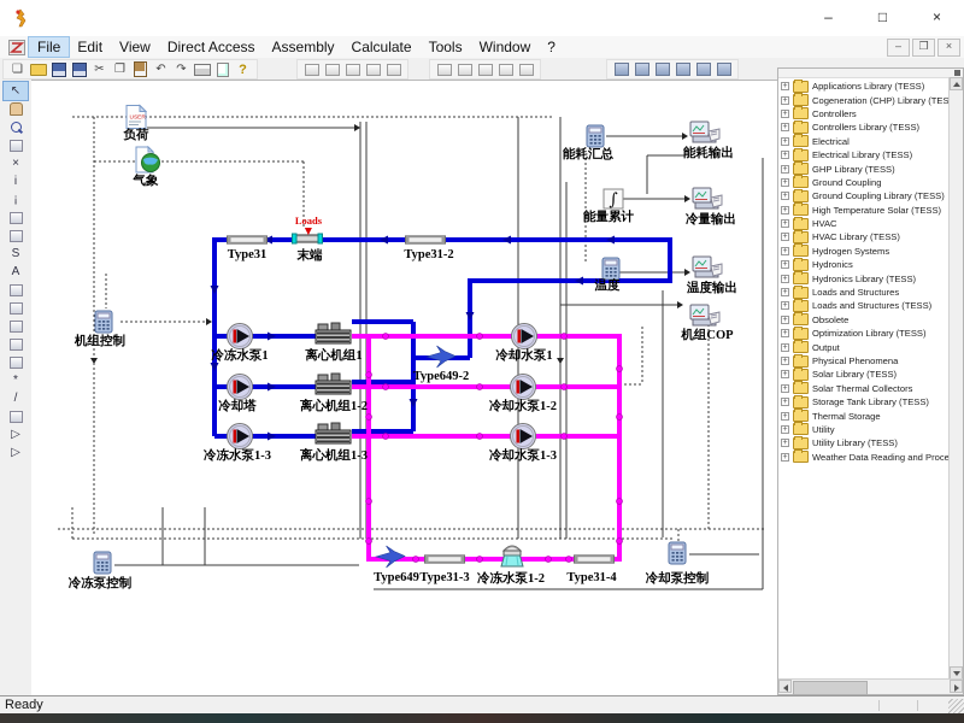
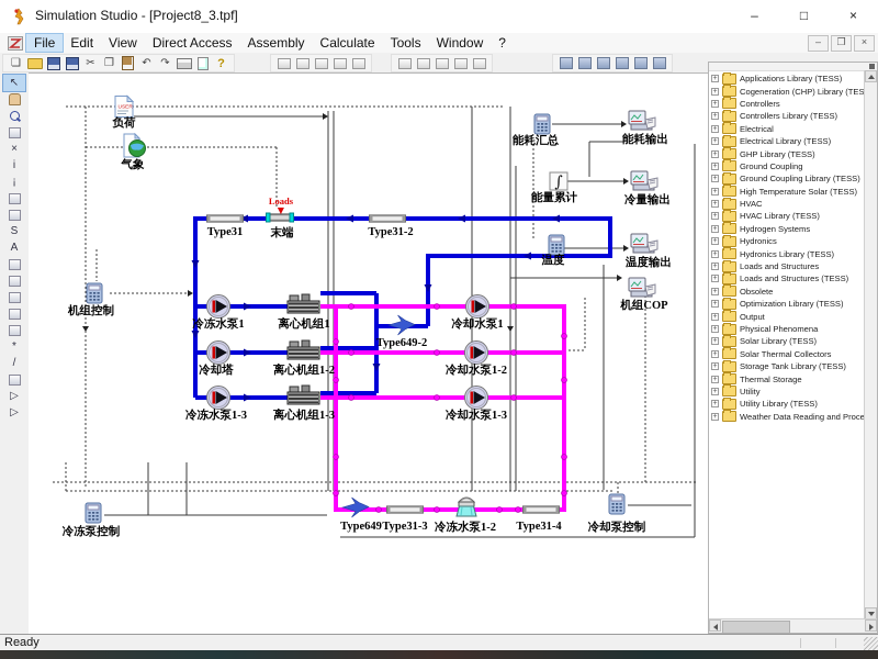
+ Simulation Studio - [Project8_3.tpf]
  –
  □
  ×
  File
  Edit
  View
  Direct Access
  Assembly
  Calculate
  Tools
  Window
  ?
  –
  ❐
  ×
  ❏
  ✂
  ❐
  ↶
  ↷
  ?
  ↖
  ×
  i
  ¡
  S
  A
  *
  /
  ▷
  ▷
  负荷
  气象
  Type31
  末端
  Type31-2
  冷冻水泵1
  冷却塔
  冷冻水泵1-3
  离心机组1
  离心机组1-2
  离心机组1-3
  Type649-2
  冷却水泵1
  冷却水泵1-2
  冷却水泵1-3
  能耗汇总
  能耗输出
  ∫
  能量累计
  冷量输出
  温度
  温度输出
  机组COP
  机组控制
  冷冻泵控制
  Type649
  Type31-3
  冷冻水泵1-2
  Type31-4
  冷却泵控制
  Loads
  Applications Library (TESS)
  Cogeneration (CHP) Library (TES
  Controllers
  Controllers Library (TESS)
  Electrical
  Electrical Library (TESS)
  GHP Library (TESS)
  Ground Coupling
  Ground Coupling Library (TESS)
  High Temperature Solar (TESS)
  HVAC
  HVAC Library (TESS)
  Hydrogen Systems
  Hydronics
  Hydronics Library (TESS)
  Loads and Structures
  Loads and Structures (TESS)
  Obsolete
  Optimization Library (TESS)
  Output
  Physical Phenomena
  Solar Library (TESS)
  Solar Thermal Collectors
  Storage Tank Library (TESS)
  Thermal Storage
  Utility
  Utility Library (TESS)
  Weather Data Reading and Proce
  Ready
